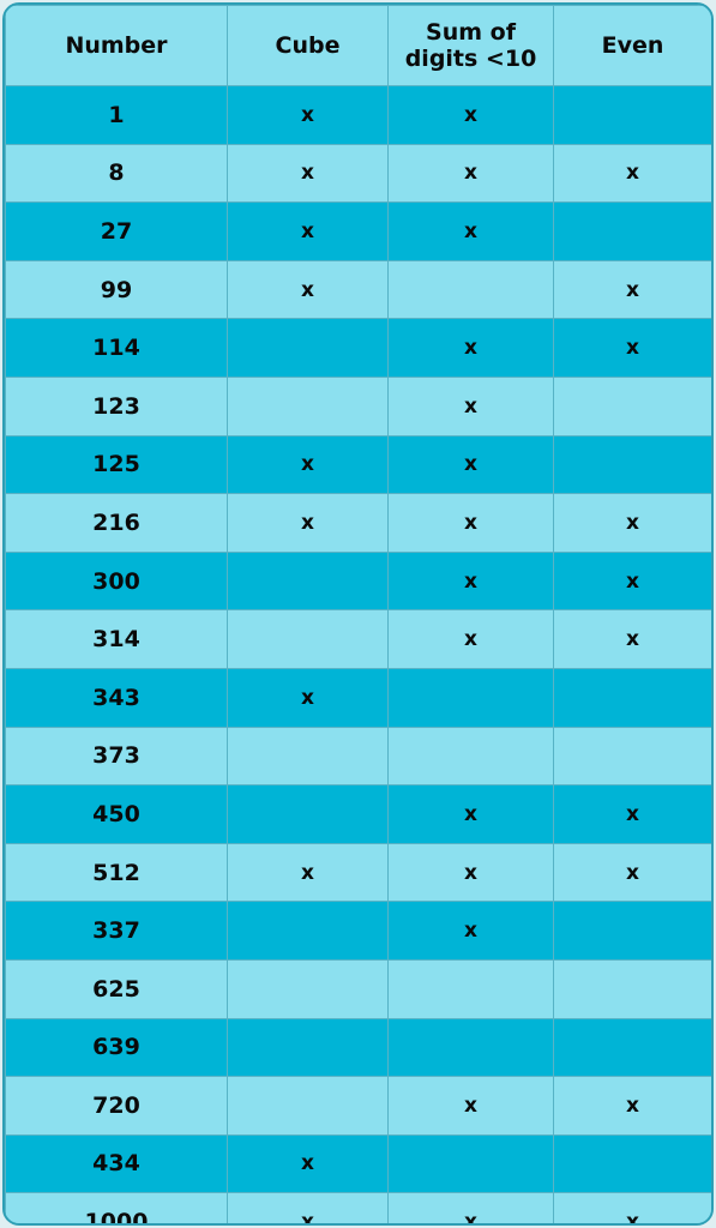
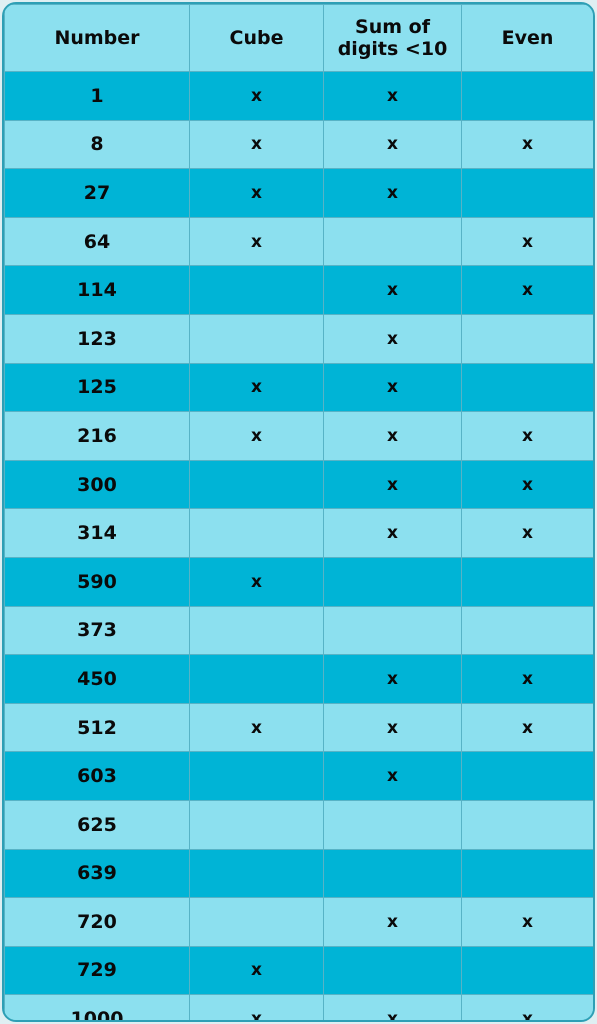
  Number	Cube	Sum of digits <10	Even
  1	x	x
  8	x	x	x
  27	x	x
- 99	x		x
+ 64	x		x
  114		x	x
  123		x
  125	x	x
  216	x	x	x
  300		x	x
  314		x	x
- 343	x
+ 590	x
  373
  450		x	x
  512	x	x	x
- 337		x
+ 603		x
  625
  639
  720		x	x
- 434	x
+ 729	x
  1000	x	x	x
